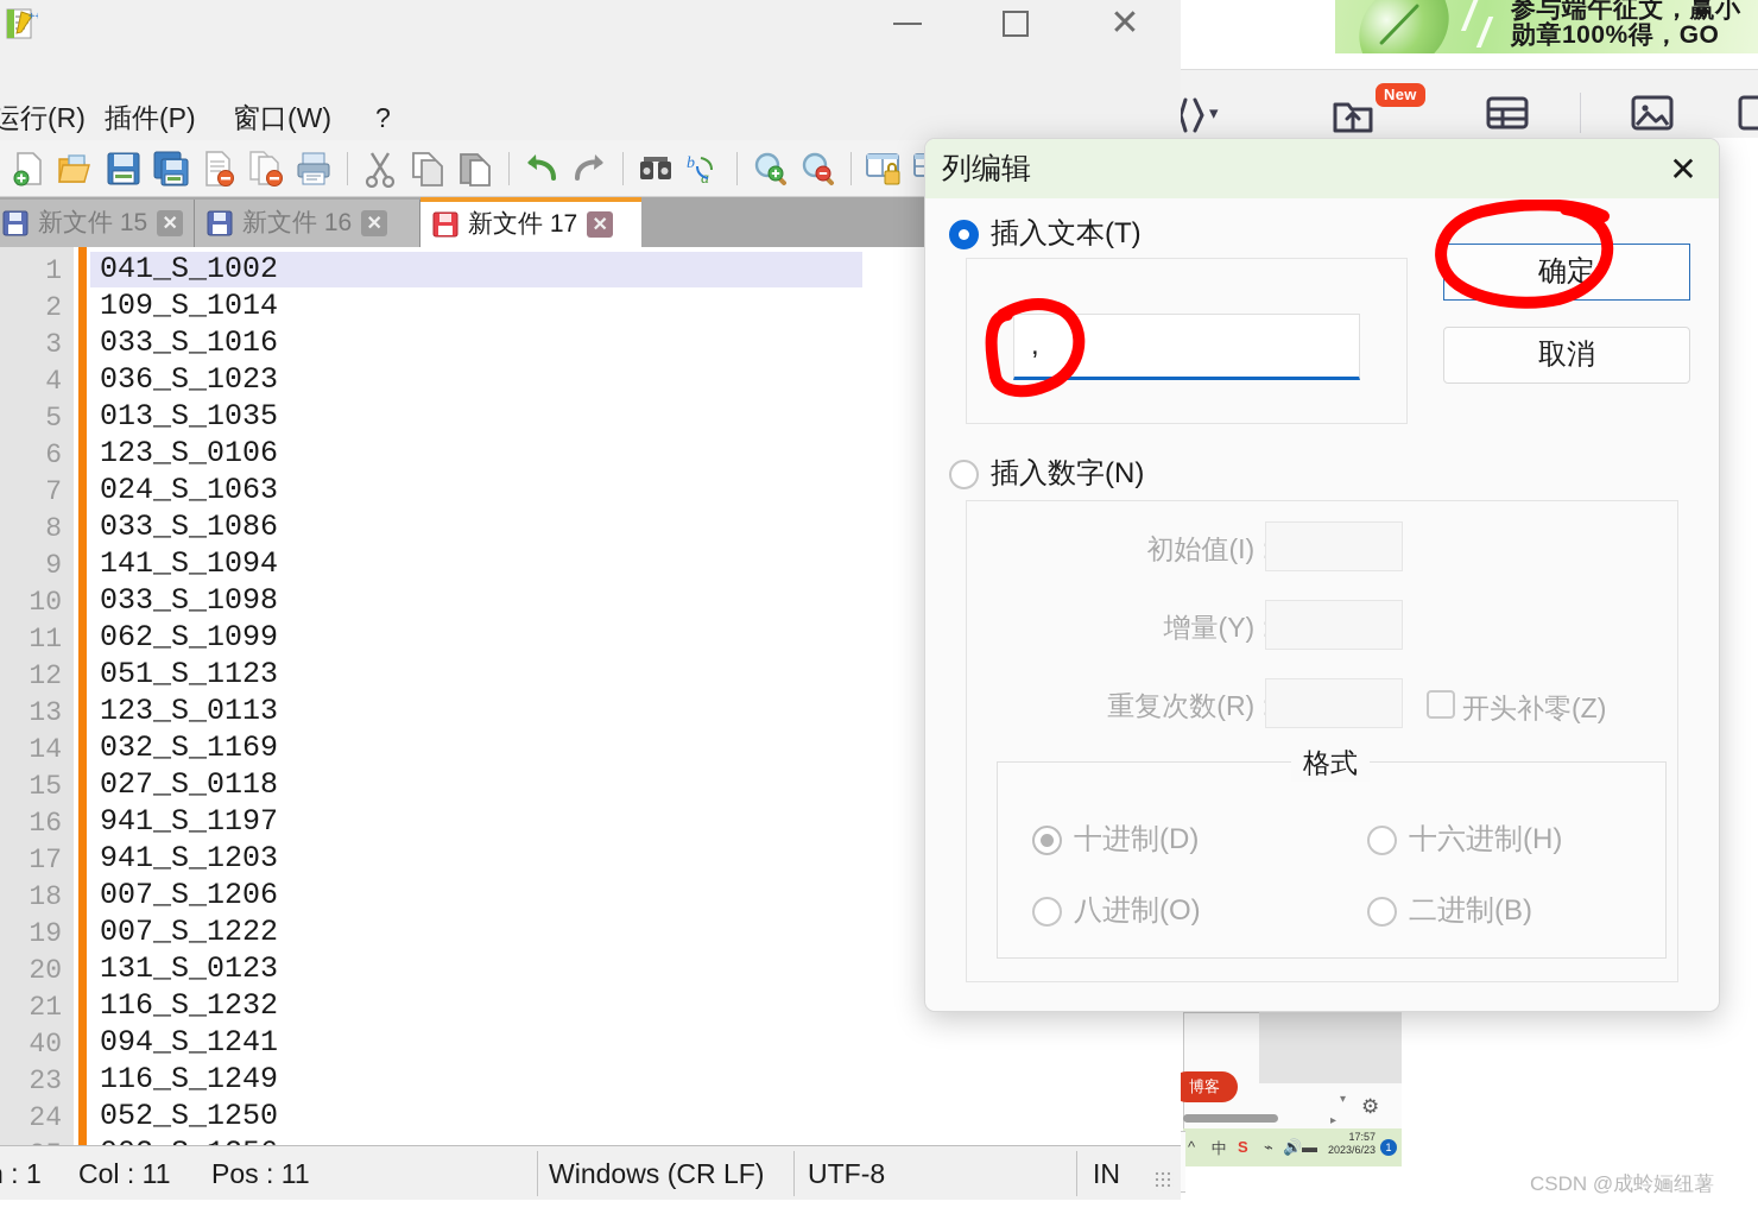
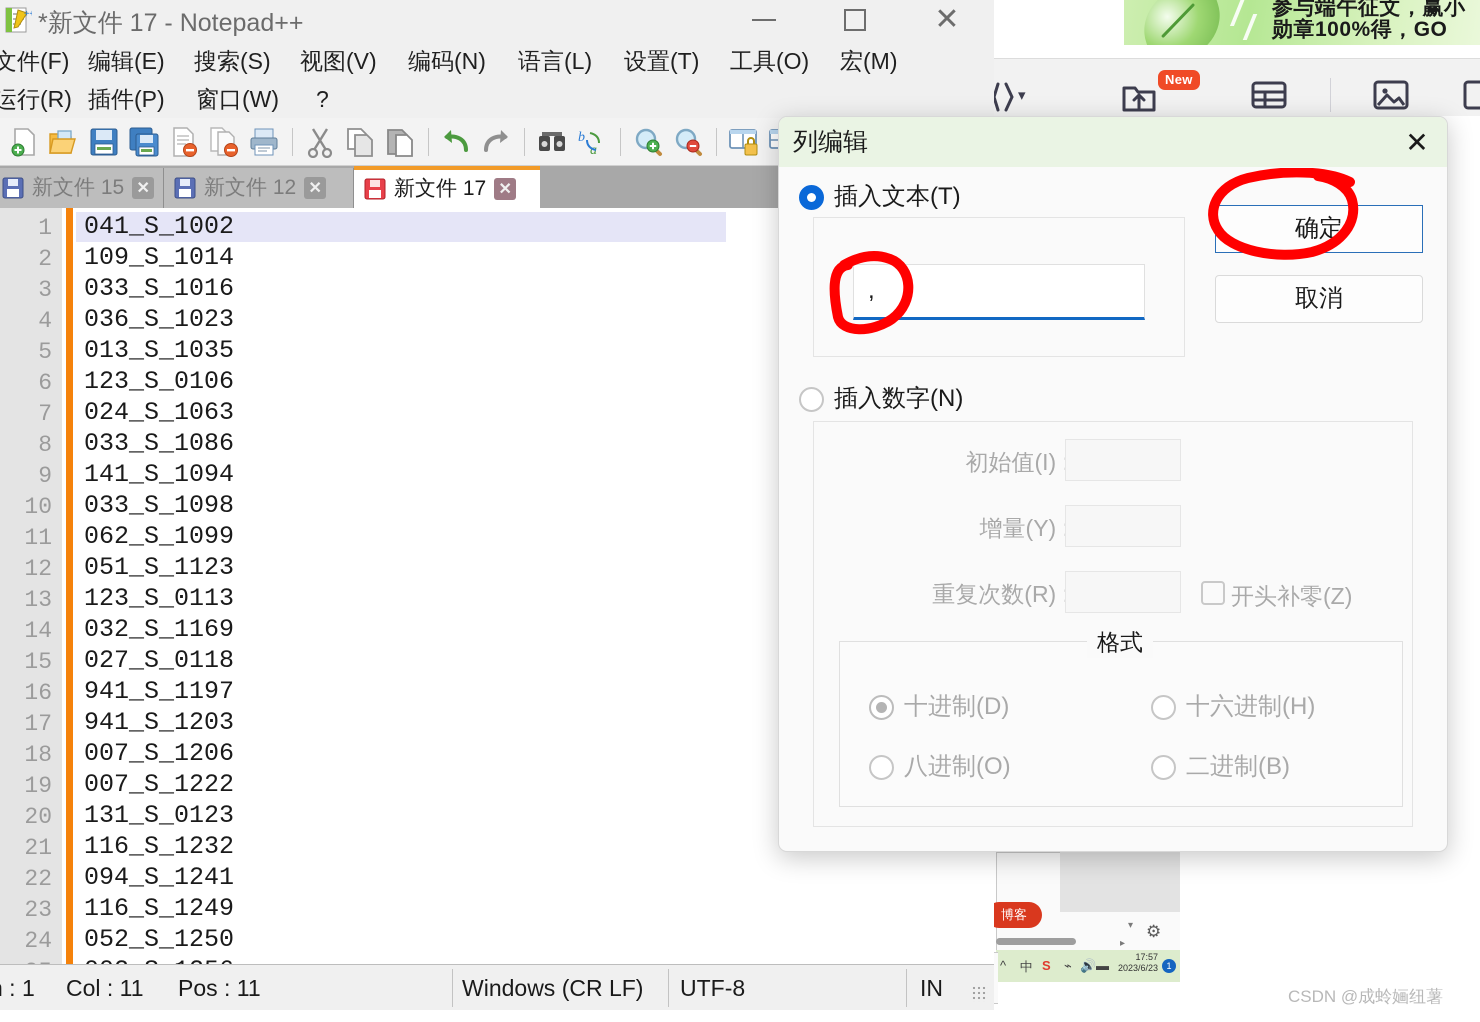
  参与端午征文，赢小
  勋章100%得，GO
  ▾
  New
  博客
  ▾
  ▸
  ⚙
  ^
  中
  S
  ⌁
  🔊
  ▬
  17:57
  2023/6/23
  1
  CSDN @成蛉婳纽薯
+ *新文件 17 - Notepad++
  ✕
+ 文件(F)
+ 编辑(E)
+ 搜索(S)
+ 视图(V)
+ 编码(N)
+ 语言(L)
+ 设置(T)
+ 工具(O)
+ 宏(M)
  运行(R)
  插件(P)
  窗口(W)
  ?
  b
  a
  新文件 15
  ✕
- 新文件 16
+ 新文件 12
  ✕
  新文件 17
  ✕
  1
  041_S_1002
  2
  109_S_1014
  3
  033_S_1016
  4
  036_S_1023
  5
  013_S_1035
  6
  123_S_0106
  7
  024_S_1063
  8
  033_S_1086
  9
  141_S_1094
  10
  033_S_1098
  11
  062_S_1099
  12
  051_S_1123
  13
  123_S_0113
  14
  032_S_1169
  15
  027_S_0118
  16
  941_S_1197
  17
  941_S_1203
  18
  007_S_1206
  19
  007_S_1222
  20
  131_S_0123
  21
  116_S_1232
- 40
+ 22
  094_S_1241
  23
  116_S_1249
  24
  052_S_1250
  Col : 11
  Pos : 11
  Windows (CR LF)
  UTF-8
  IN
  列编辑
  ✕
  插入文本(T)
  ,
  插入数字(N)
  初始值(I)
  增量(Y)
  重复次数(R)
  开头补零(Z)
  格式
  十进制(D)
  十六进制(H)
  八进制(O)
  二进制(B)
  确定
  取消
